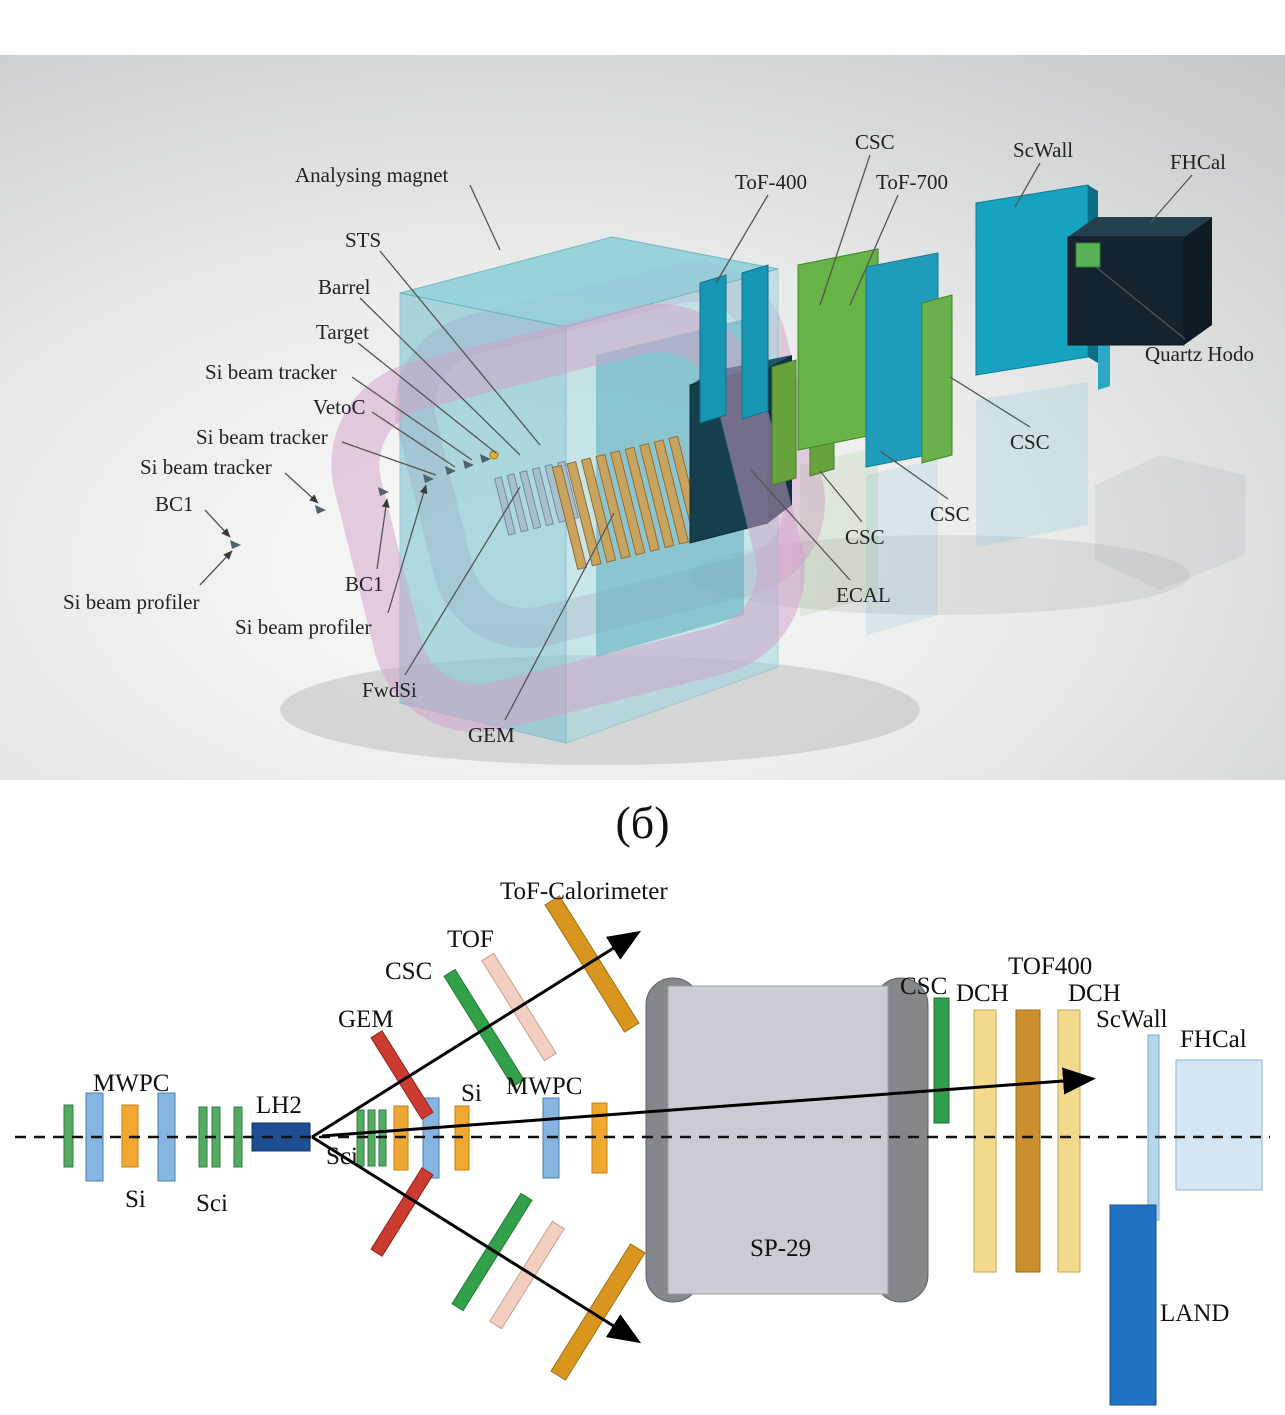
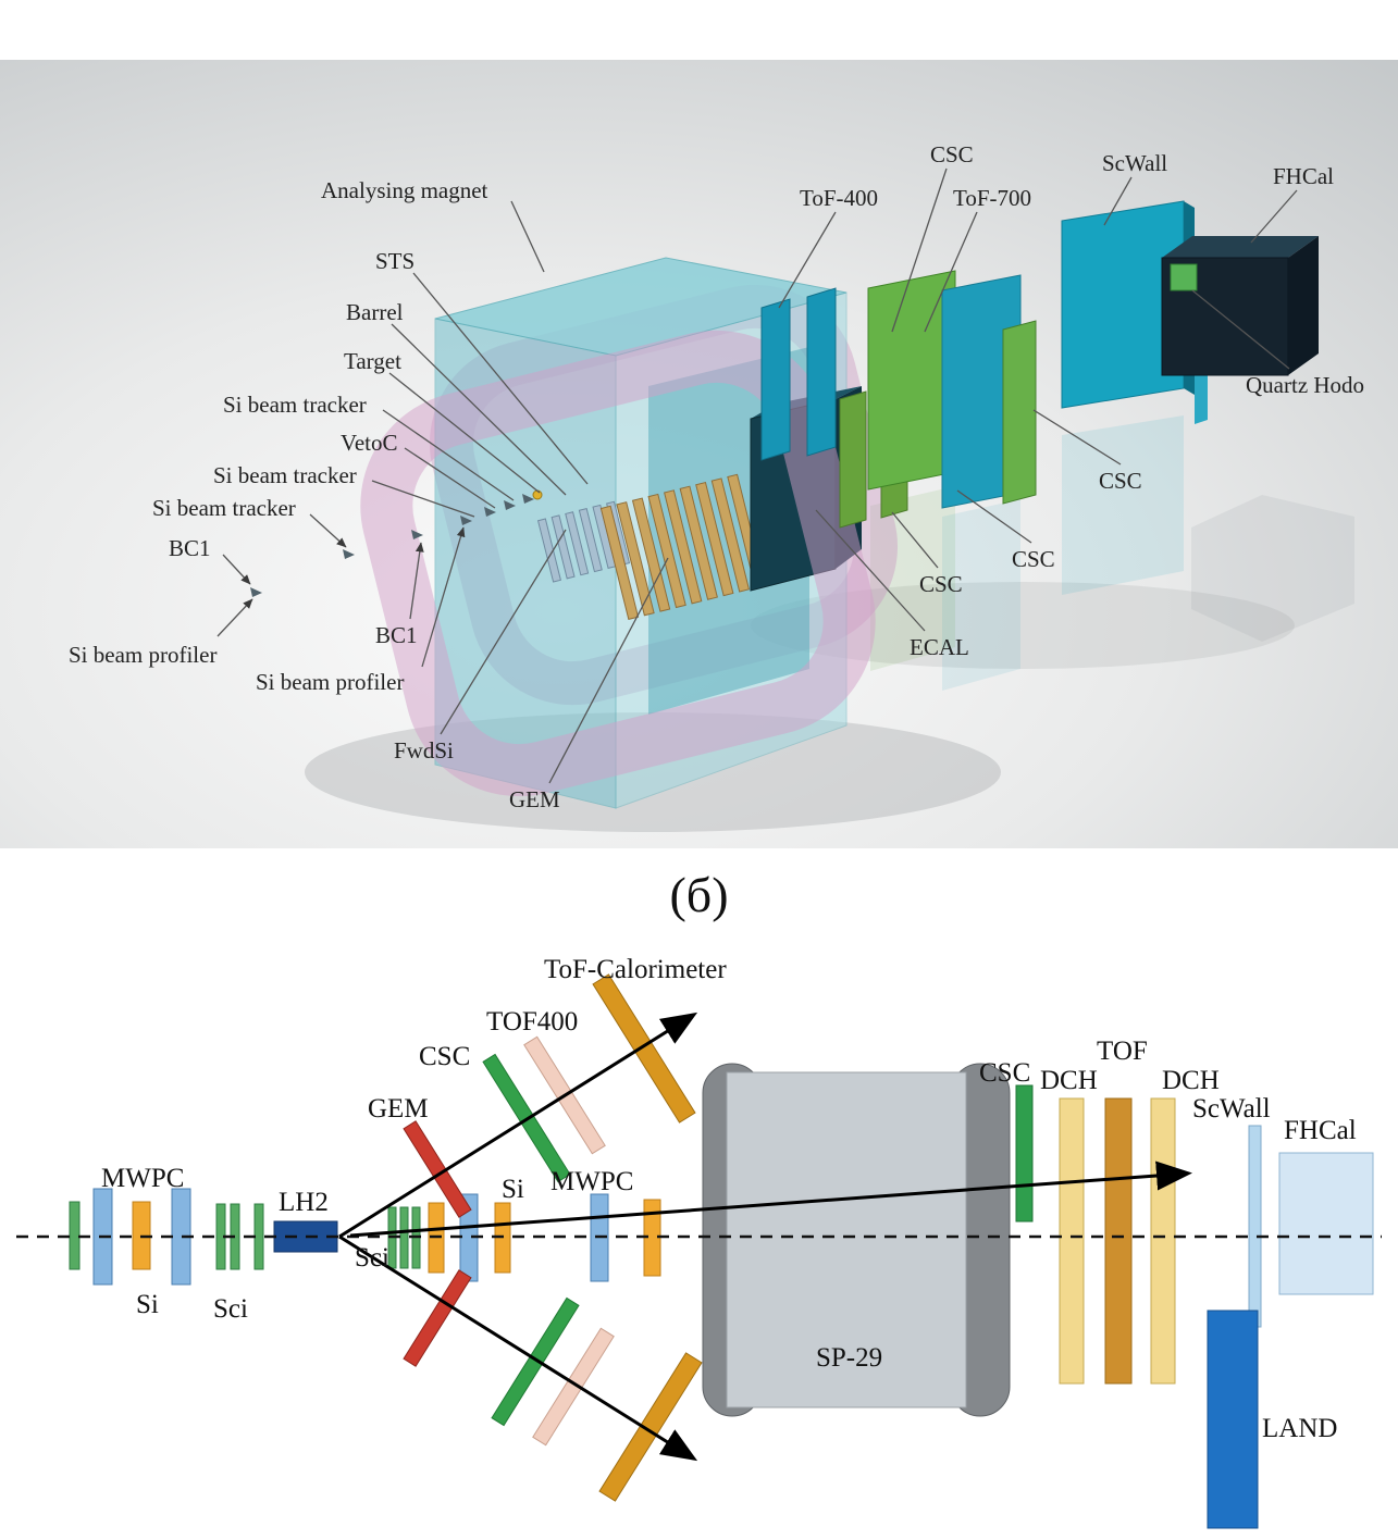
  Analysing magnet
  STS
  Barrel
  Target
  Si beam tracker
  VetoC
  Si beam tracker
  Si beam tracker
  BC1
  Si beam profiler
  BC1
  Si beam profiler
  FwdSi
  GEM
  ToF-400
  CSC
  ToF-700
  ScWall
  FHCal
  Quartz Hodo
  CSC
  CSC
  CSC
  ECAL
  (б)
  ToF-Calorimeter
- TOF
+ TOF400
  CSC
  GEM
  MWPC
  Si
  Sci
  LH2
  Sci
  Si
  MWPC
  SP-29
  CSC
  DCH
- TOF400
+ TOF
  DCH
  ScWall
  FHCal
  LAND
